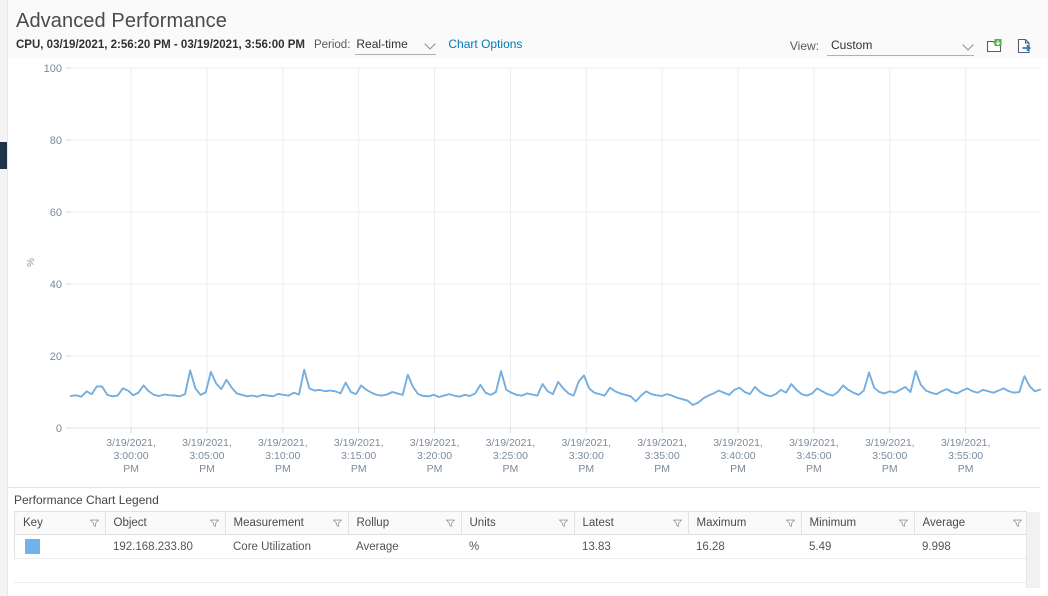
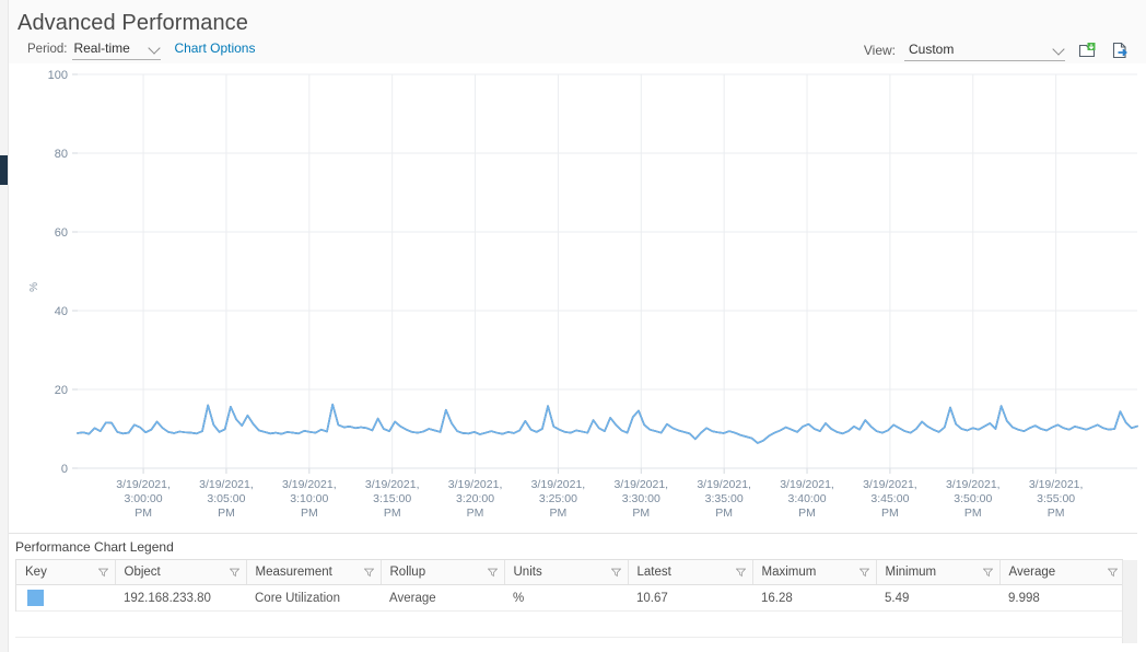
  Advanced Performance
- CPU, 03/19/2021, 2:56:20 PM - 03/19/2021, 3:56:00 PM
  Period:
  Real-time
  Chart Options
  View:
  Custom
  0
  20
  40
  60
  80
  100
  3/19/2021,
  3:00:00
  PM
  3/19/2021,
  3:05:00
  PM
  3/19/2021,
  3:10:00
  PM
  3/19/2021,
  3:15:00
  PM
  3/19/2021,
  3:20:00
  PM
  3/19/2021,
  3:25:00
  PM
  3/19/2021,
  3:30:00
  PM
  3/19/2021,
  3:35:00
  PM
  3/19/2021,
  3:40:00
  PM
  3/19/2021,
  3:45:00
  PM
  3/19/2021,
  3:50:00
  PM
  3/19/2021,
  3:55:00
  PM
  Performance Chart Legend
  Key	Object	Measurement	Rollup	Units	Latest	Maximum	Minimum	Average
- 	192.168.233.80	Core Utilization	Average	%	13.83	16.28	5.49	9.998
+ 	192.168.233.80	Core Utilization	Average	%	10.67	16.28	5.49	9.998
